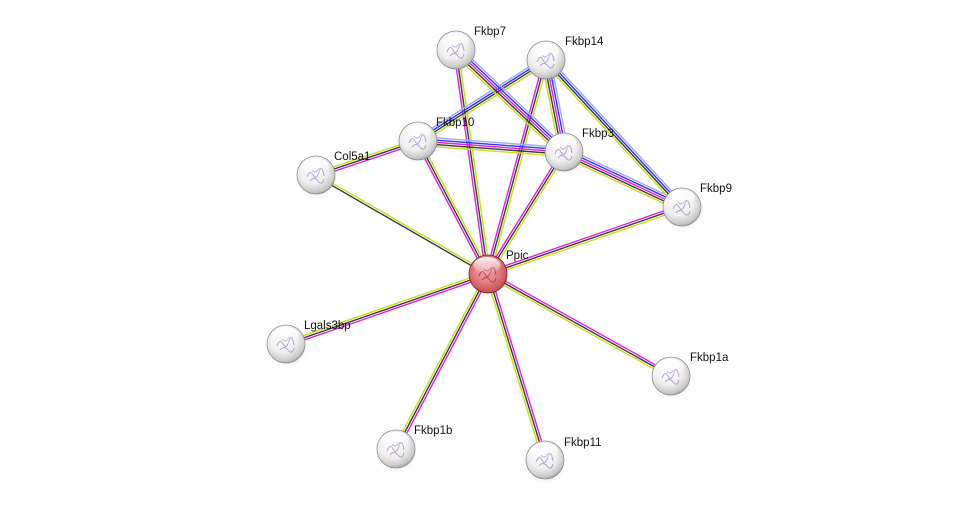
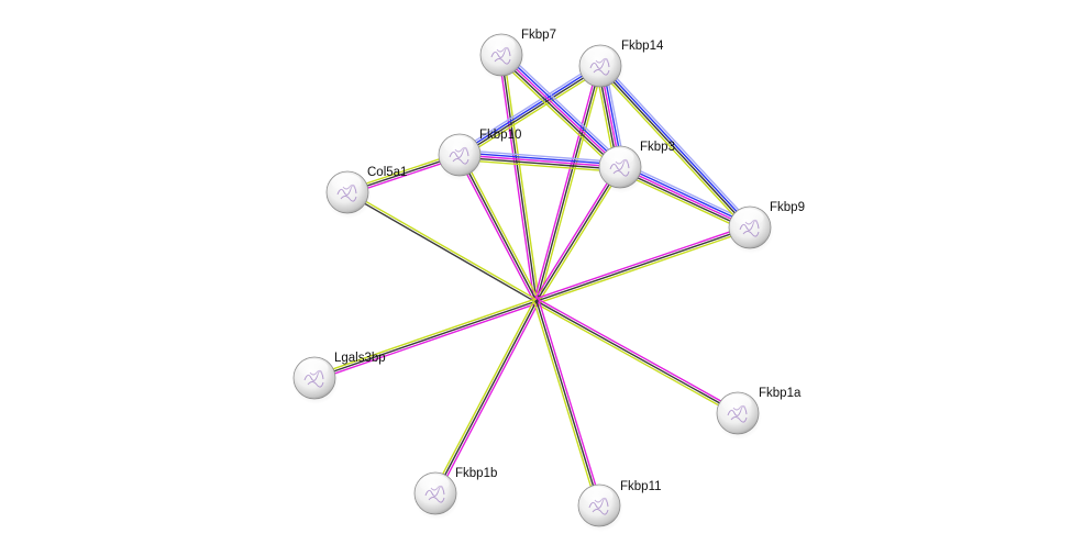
  Fkbp7
  Fkbp14
  Fkbp10
  Col5a1
  Fkbp3
  Fkbp9
- Ppic
  Lgals3bp
  Fkbp1a
  Fkbp1b
  Fkbp11
